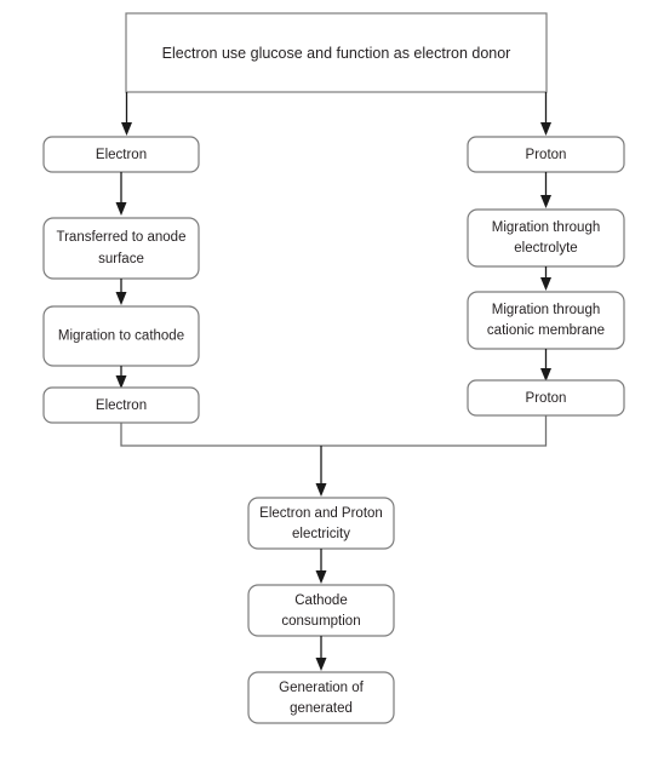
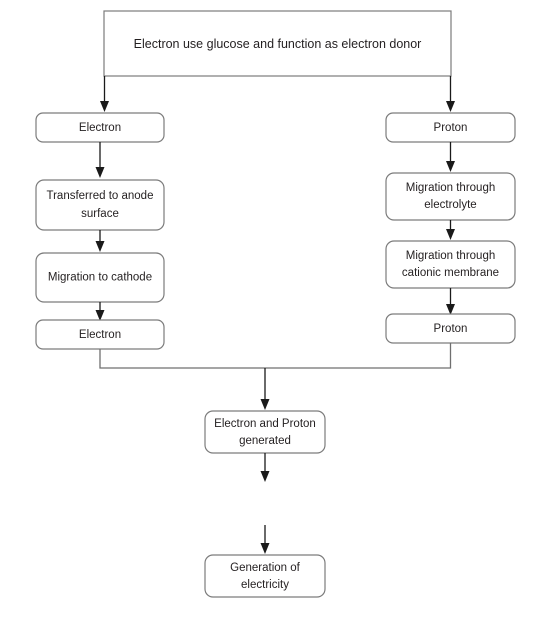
  Electron use glucose and function as electron donor
  Electron
  Transferred to anode
  surface
  Migration to cathode
  Electron
  Proton
  Migration through
  electrolyte
  Migration through
  cationic membrane
  Proton
  Electron and Proton
- electricity
+ generated
- Cathode
- consumption
  Generation of
- generated
+ electricity
